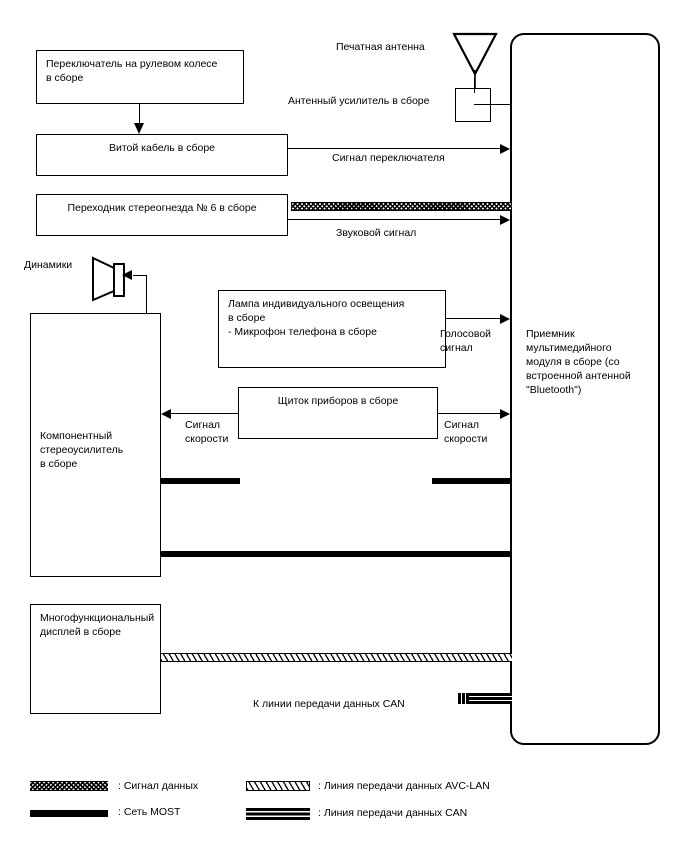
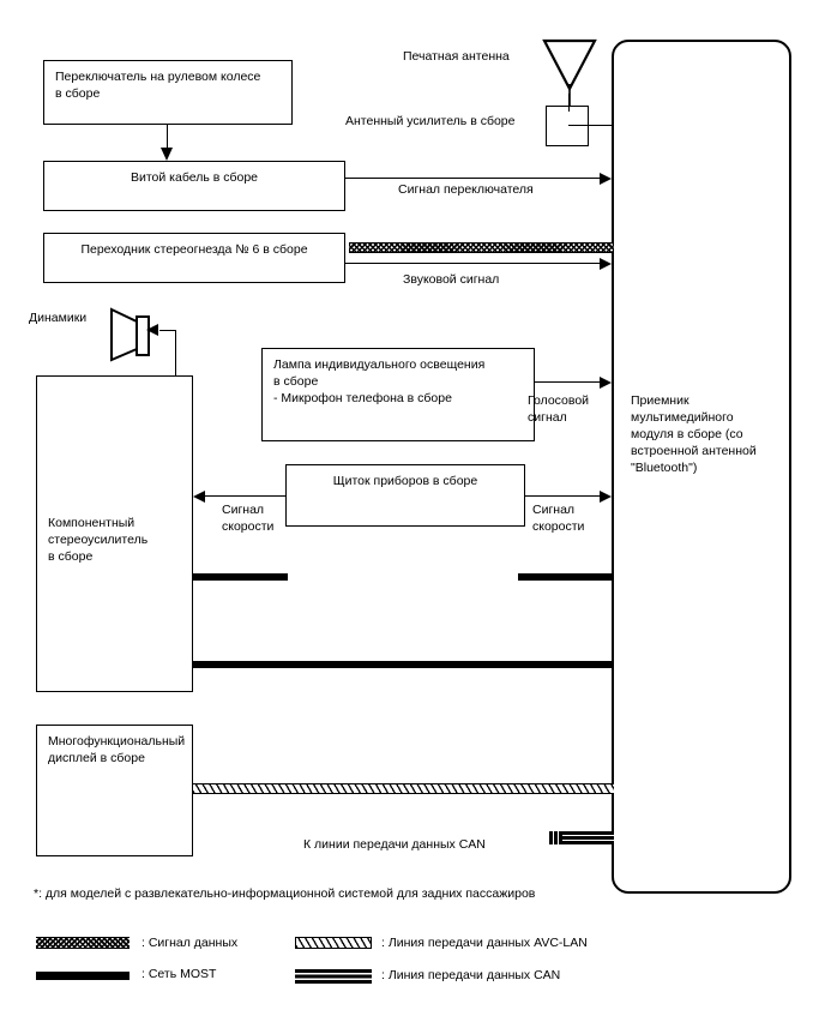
  Приемник
  мультимедийного
  модуля в сборе (со
  встроенной антенной
  "Bluetooth")
  Печатная антенна
  Антенный усилитель в сборе
  Переключатель на рулевом колесе
  в сборе
  Витой кабель в сборе
  Сигнал переключателя
  Переходник стереогнезда № 6 в сборе
  Звуковой сигнал
  Динамики
  Компонентный
  стереоусилитель
  в сборе
  Лампа индивидуального освещения
  в сборе
  - Микрофон телефона в сборе
  Голосовой
  сигнал
  Щиток приборов в сборе
  Сигнал
  скорости
  Сигнал
  скорости
  Многофункциональный
  дисплей в сборе
  К линии передачи данных CAN
+ *: для моделей с развлекательно-информационной системой для задних пассажиров
  : Сигнал данных
  : Сеть MOST
  : Линия передачи данных AVC-LAN
  : Линия передачи данных CAN
